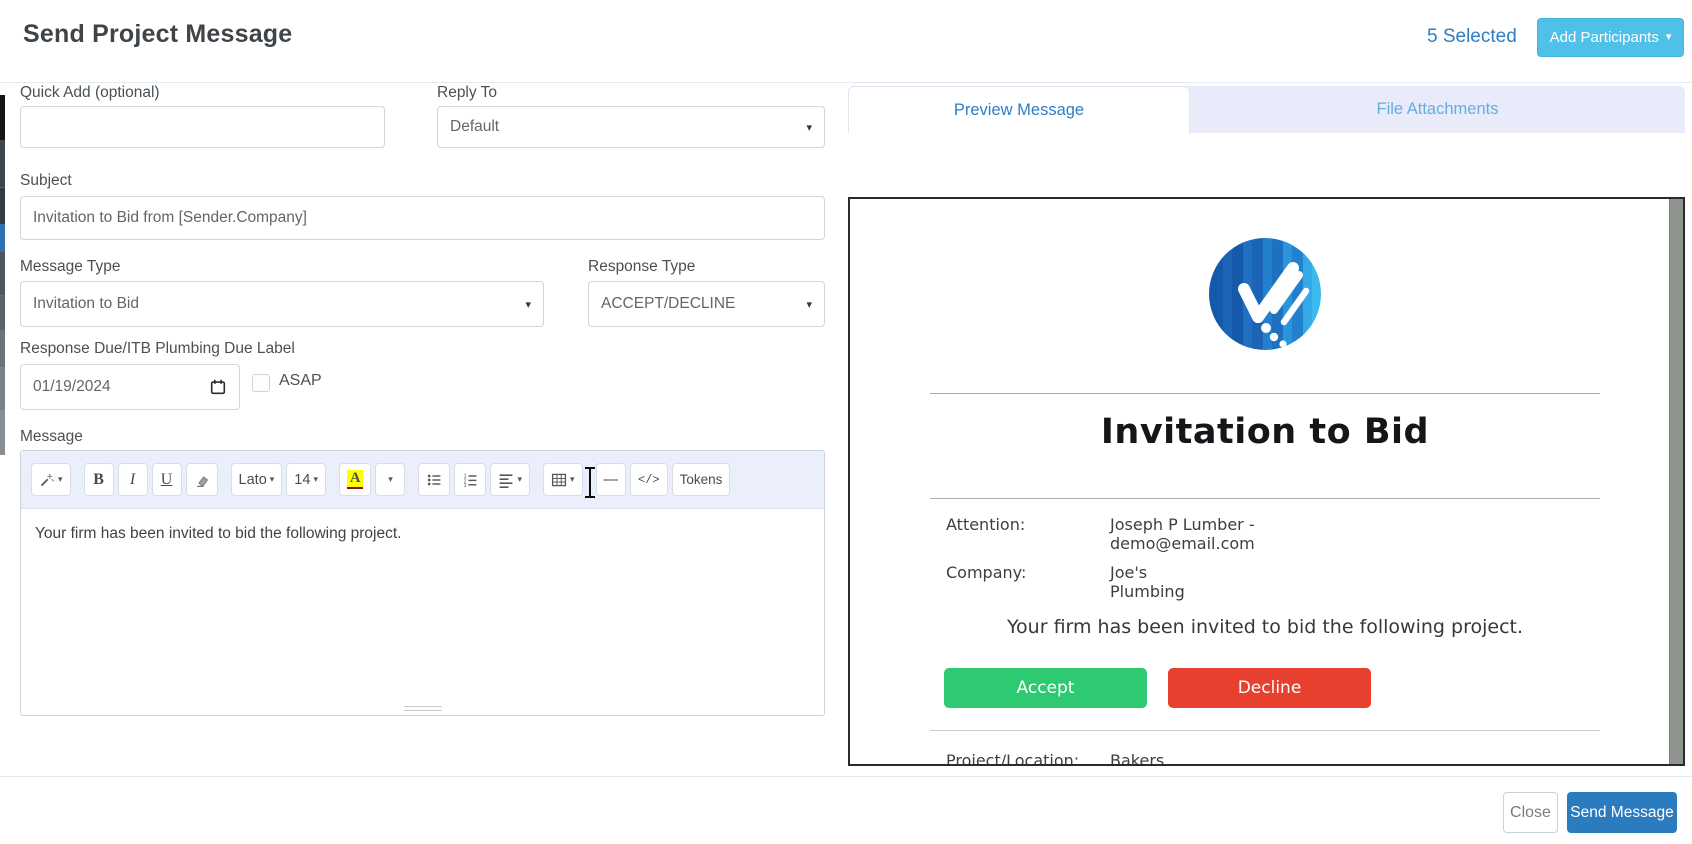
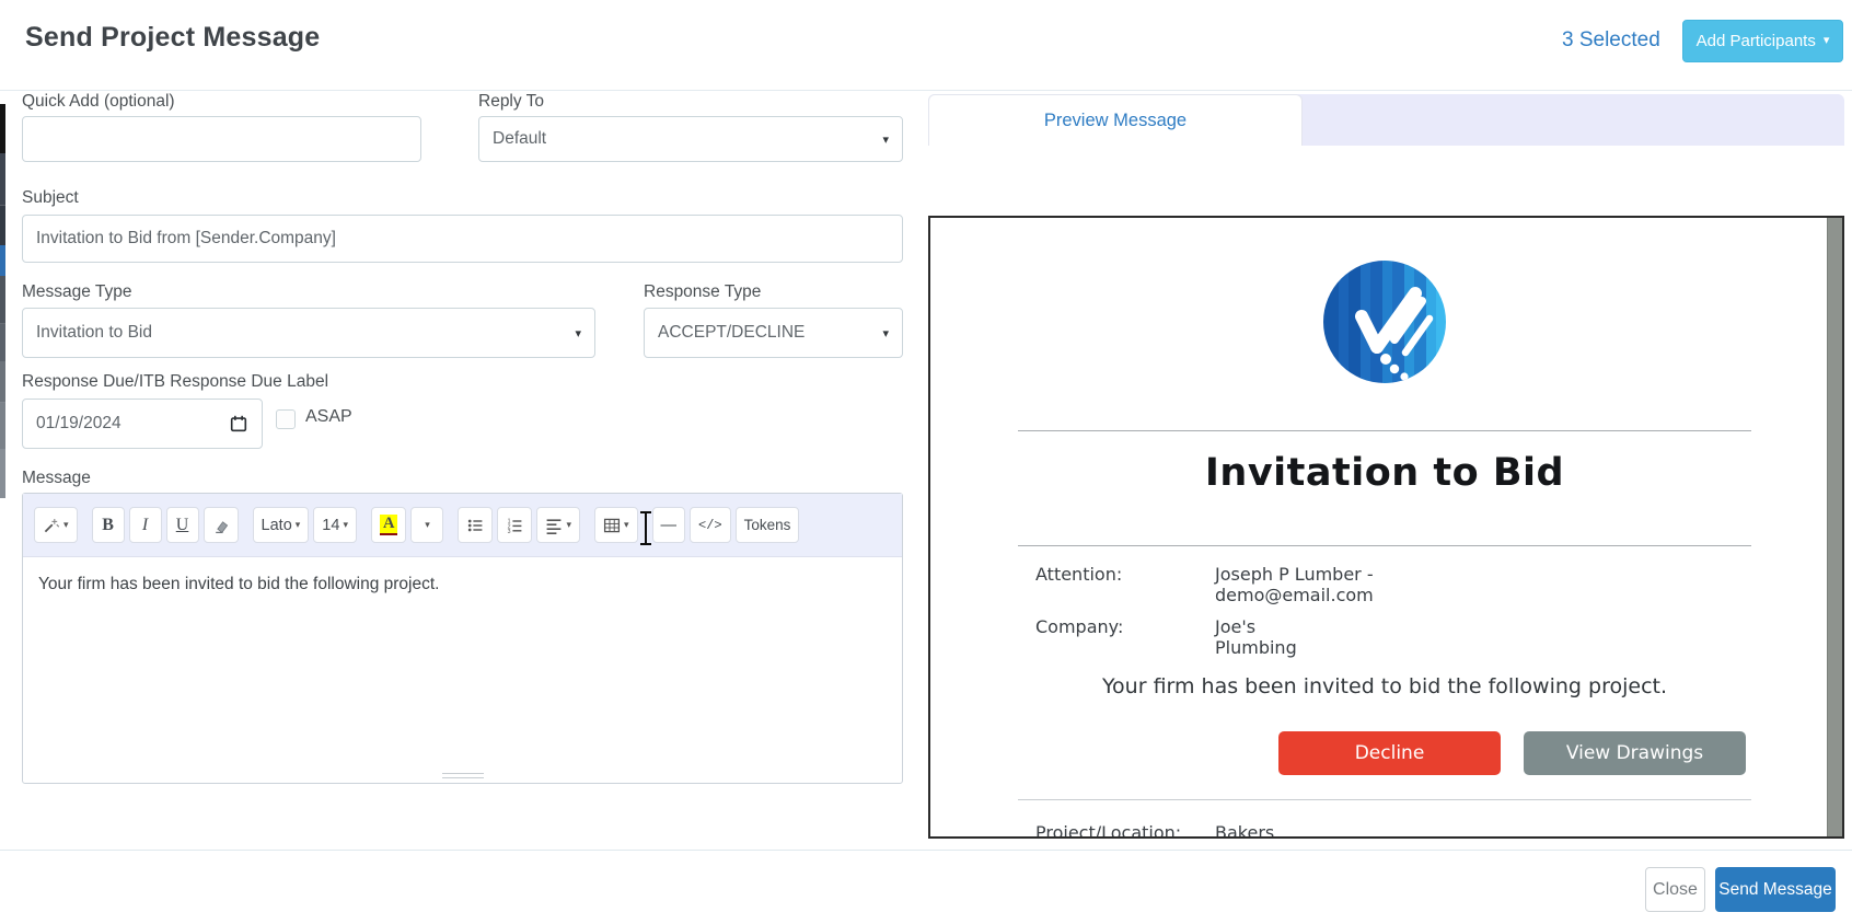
  Send Project Message
- 5 Selected
+ 3 Selected
  Add Participants
  ▾
  Quick Add (optional)
  Reply To
  Default
  ▾
  Subject
  Invitation to Bid from [Sender.Company]
  Message Type
  Invitation to Bid
  ▾
  Response Type
  ACCEPT/DECLINE
  ▾
- Response Due/ITB Plumbing Due Label
+ Response Due/ITB Response Due Label
  01/19/2024
  ASAP
  Message
  ▾
  B
  I
  U
  Lato
  ▾
  14
  ▾
  A
  ▾
  ▾
  ▾
  —
  </>
  Tokens
  Your firm has been invited to bid the following project.
  Preview Message
- File Attachments
  Invitation to Bid
  Attention:
  Joseph P Lumber - demo@email.com
  Company:
  Joe's Plumbing
  Your firm has been invited to bid the following project.
- Accept
  Decline
+ View Drawings
  Project/Location:
  Close
  Send Message
